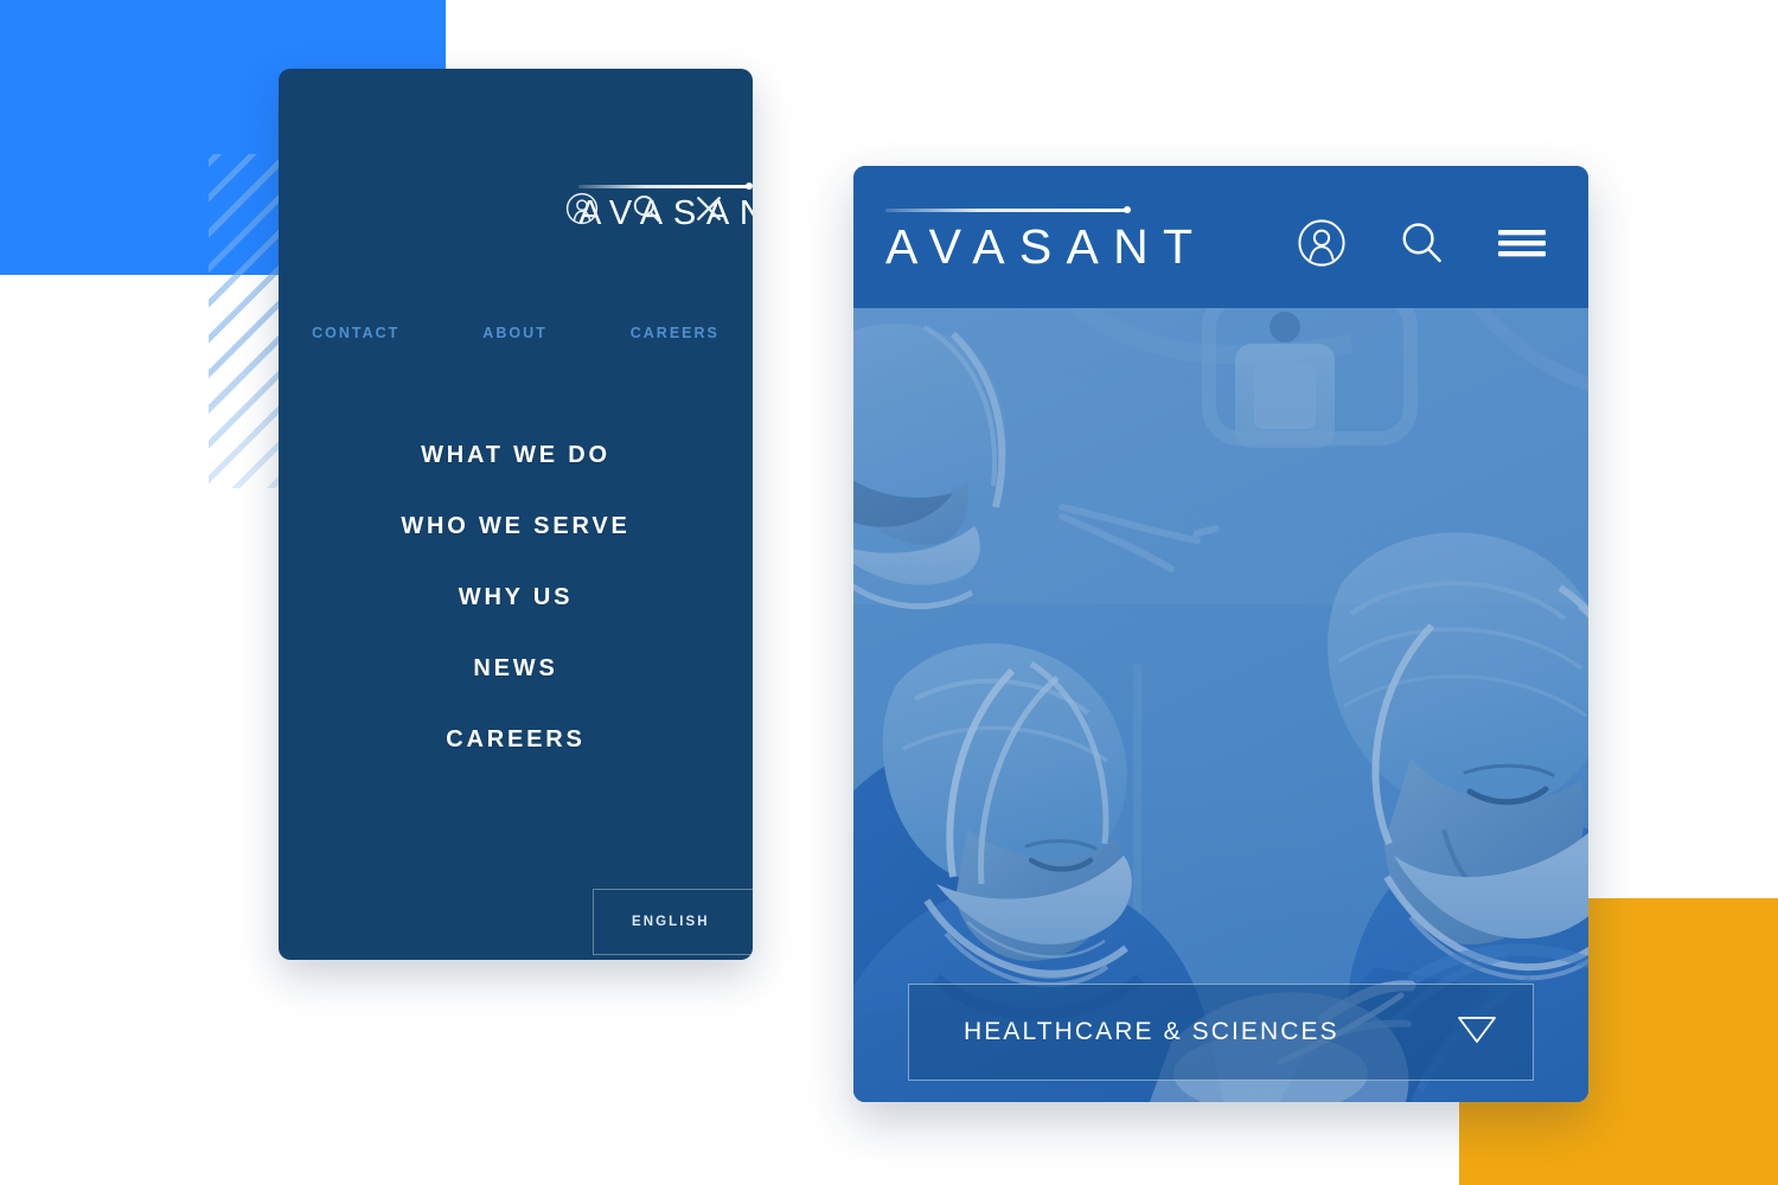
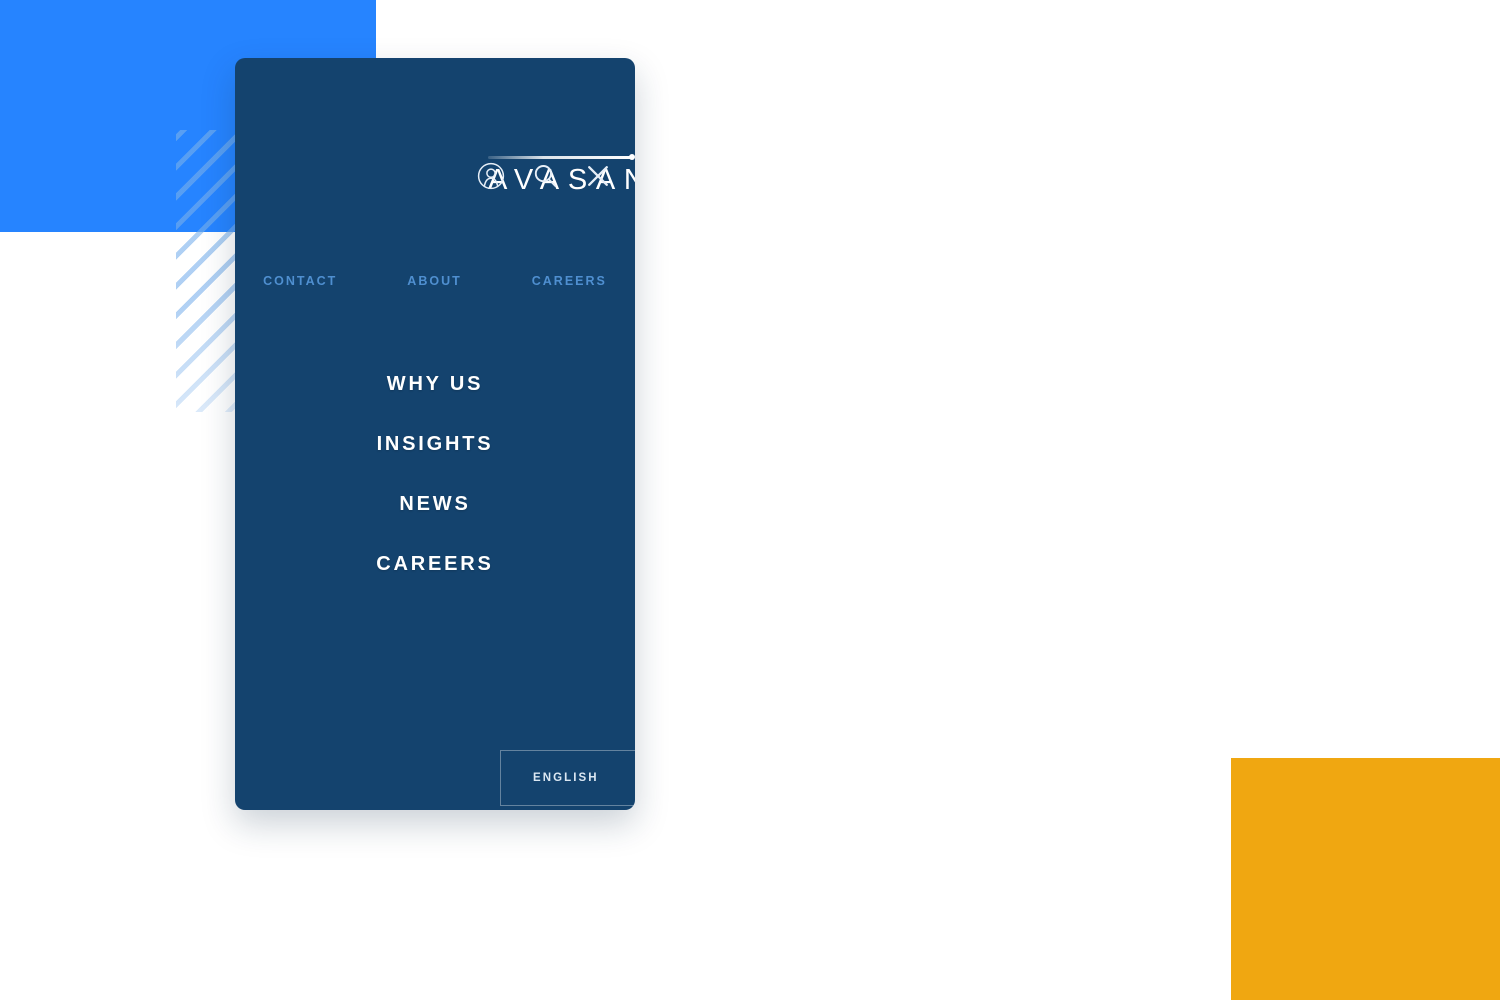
  AVASA
  CONTACT
  ABOUT
  CAREERS
- WHAT WE DO
- WHO WE SERVE
  WHY US
+ INSIGHTS
  NEWS
  CAREERS
  ENGLISH
- AVASANT
- HEALTHCARE & SCIENCES
